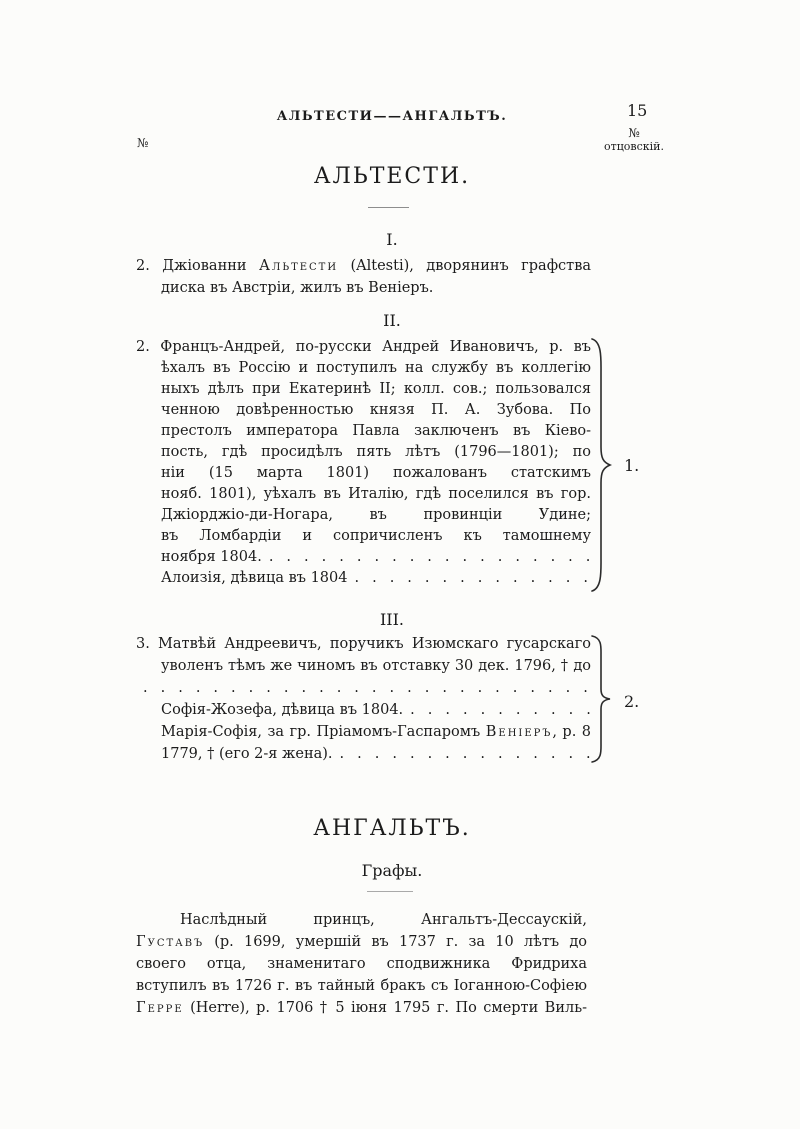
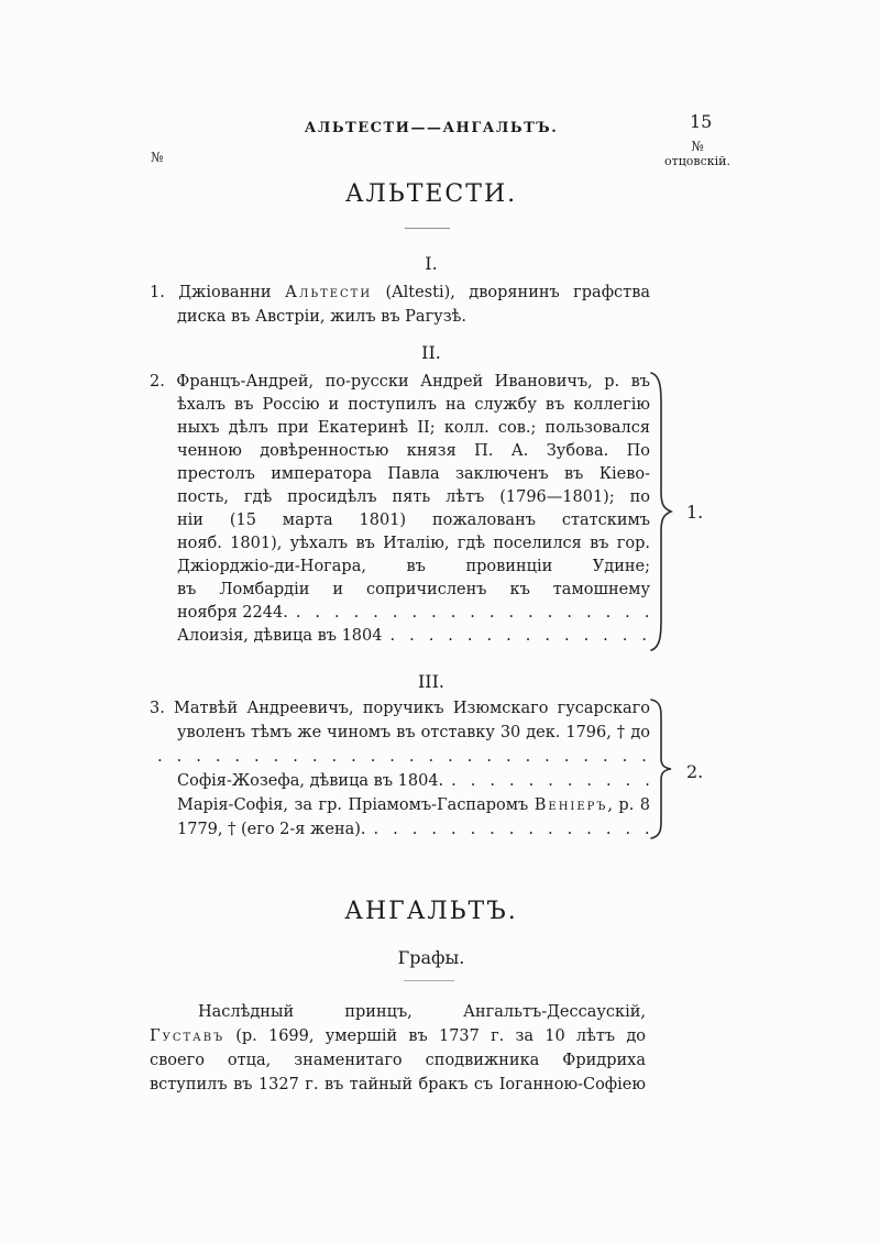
  АЛЬТЕСТИ——АНГАЛЬТЪ.
  15
  №
  №
  отцовскій.
  АЛЬТЕСТИ.
  I.
- 2. Джіованни Альтести (Altesti), дворянинъ графства
+ 1. Джіованни Альтести (Altesti), дворянинъ графства
- диска въ Австріи, жилъ въ Веніеръ.
+ диска въ Австріи, жилъ въ Рагузѣ.
  II.
  2. Францъ-Андрей, по-русски Андрей Ивановичъ, р. въ
  ѣхалъ въ Россію и поступилъ на службу въ коллегію
  ныхъ дѣлъ при Екатеринѣ II; колл. сов.; пользовался
  ченною довѣренностью князя П. А. Зубова. По
  престолъ императора Павла заключенъ въ Кіево-
  пость, гдѣ просидѣлъ пять лѣтъ (1796—1801); по
  ніи (15 марта 1801) пожалованъ статскимъ
  нояб. 1801), уѣхалъ въ Италію, гдѣ поселился въ гор.
  въ Ломбардіи и сопричисленъ къ тамошнему
- ноября 1804.
+ ноября 2244.
  Алоизія, дѣвица въ 1804
  1.
  III.
  3. Матвѣй Андреевичъ, поручикъ Изюмскаго гусарскаго
  уволенъ тѣмъ же чиномъ въ отставку 30 дек. 1796, † до
  Софія-Жозефа, дѣвица въ 1804.
  Марія-Софія, за гр. Пріамомъ-Гаспаромъ Веніеръ, р. 8
  1779, † (его 2-я жена).
  2.
  АНГАЛЬТЪ.
  Графы.
  Наслѣдный принцъ, Ангальтъ-Дессаускій,
  Густавъ (р. 1699, умершій въ 1737 г. за 10 лѣтъ до
  своего отца, знаменитаго сподвижника Фридриха
- вступилъ въ 1726 г. въ тайный бракъ съ Іоганною-Софіею
+ вступилъ въ 1327 г. въ тайный бракъ съ Іоганною-Софіею
- Герре (Herre), р. 1706 † 5 іюня 1795 г. По смерти Виль-
